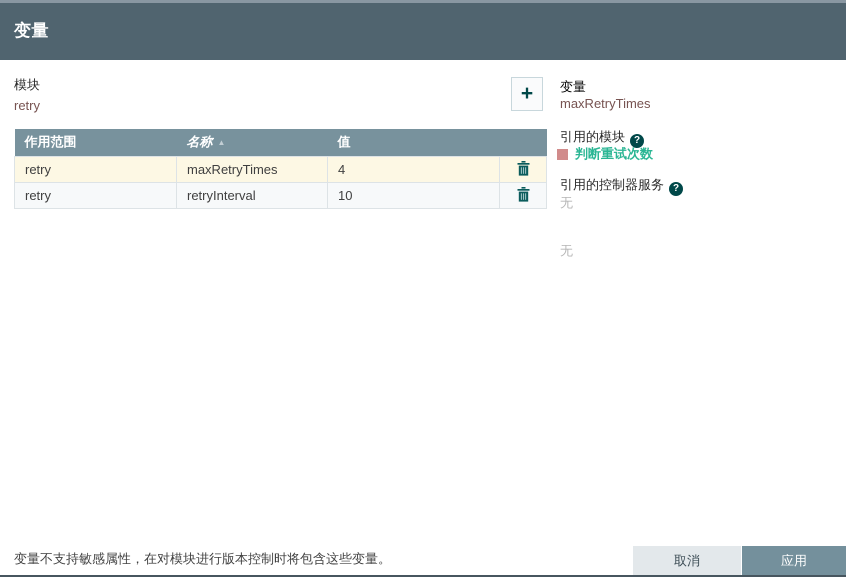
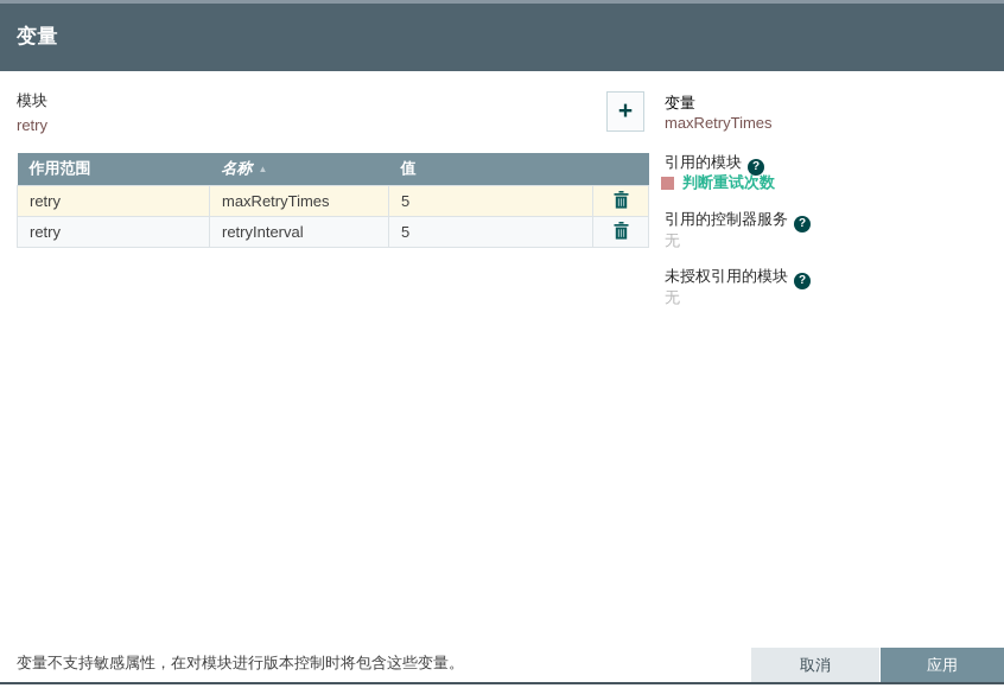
  变量
  模块
  retry
  +
  作用范围	名称 ▲	值
- retry	maxRetryTimes	4
+ retry	maxRetryTimes	5
- retry	retryInterval	10
+ retry	retryInterval	5
  变量
  maxRetryTimes
  引用的模块 ?
  判断重试次数
  引用的控制器服务 ?
  无
+ 未授权引用的模块 ?
  无
  变量不支持敏感属性，在对模块进行版本控制时将包含这些变量。
  取消
  应用
